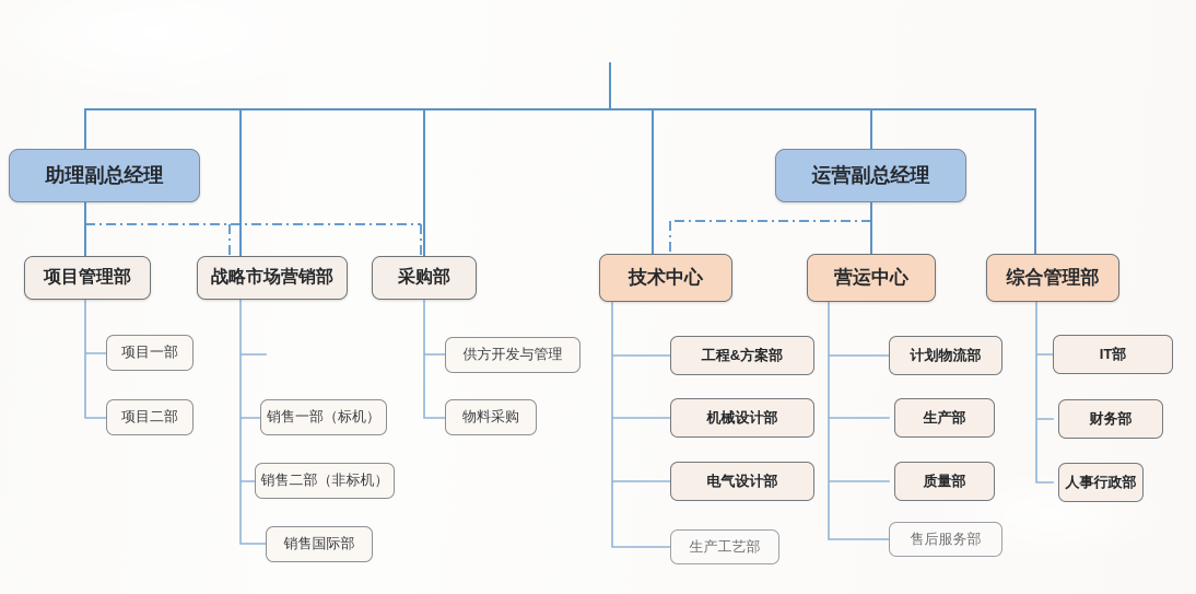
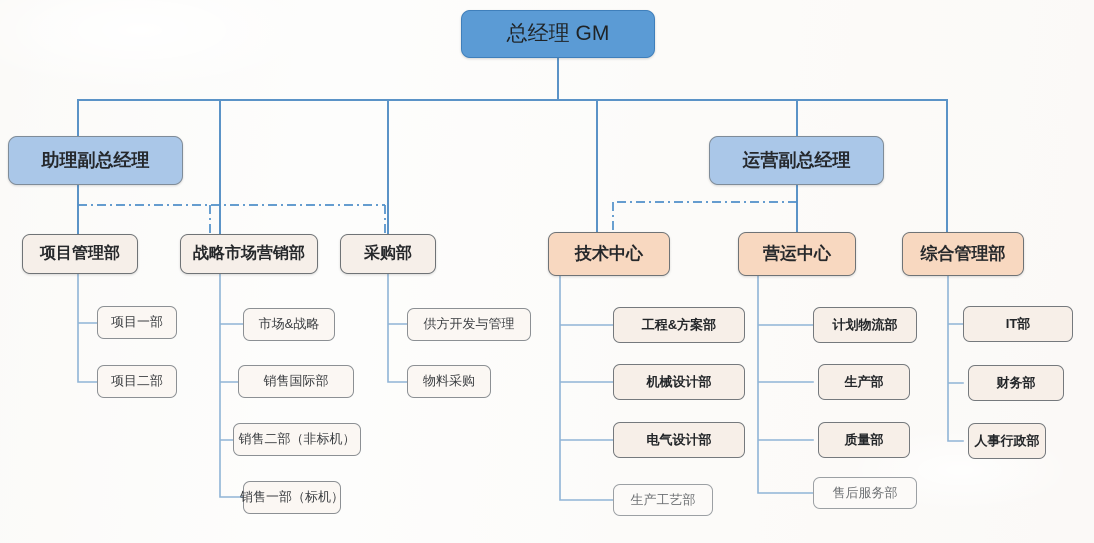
+ 总经理 GM
  助理副总经理
  运营副总经理
  项目管理部
  战略市场营销部
  采购部
  技术中心
  营运中心
  综合管理部
  项目一部
  项目二部
+ 市场&战略
- 销售一部（标机）
+ 销售国际部
  销售二部（非标机）
- 销售国际部
+ 销售一部（标机）
  供方开发与管理
  物料采购
  工程&方案部
  机械设计部
  电气设计部
  生产工艺部
  计划物流部
  生产部
  质量部
  售后服务部
  IT部
  财务部
  人事行政部
